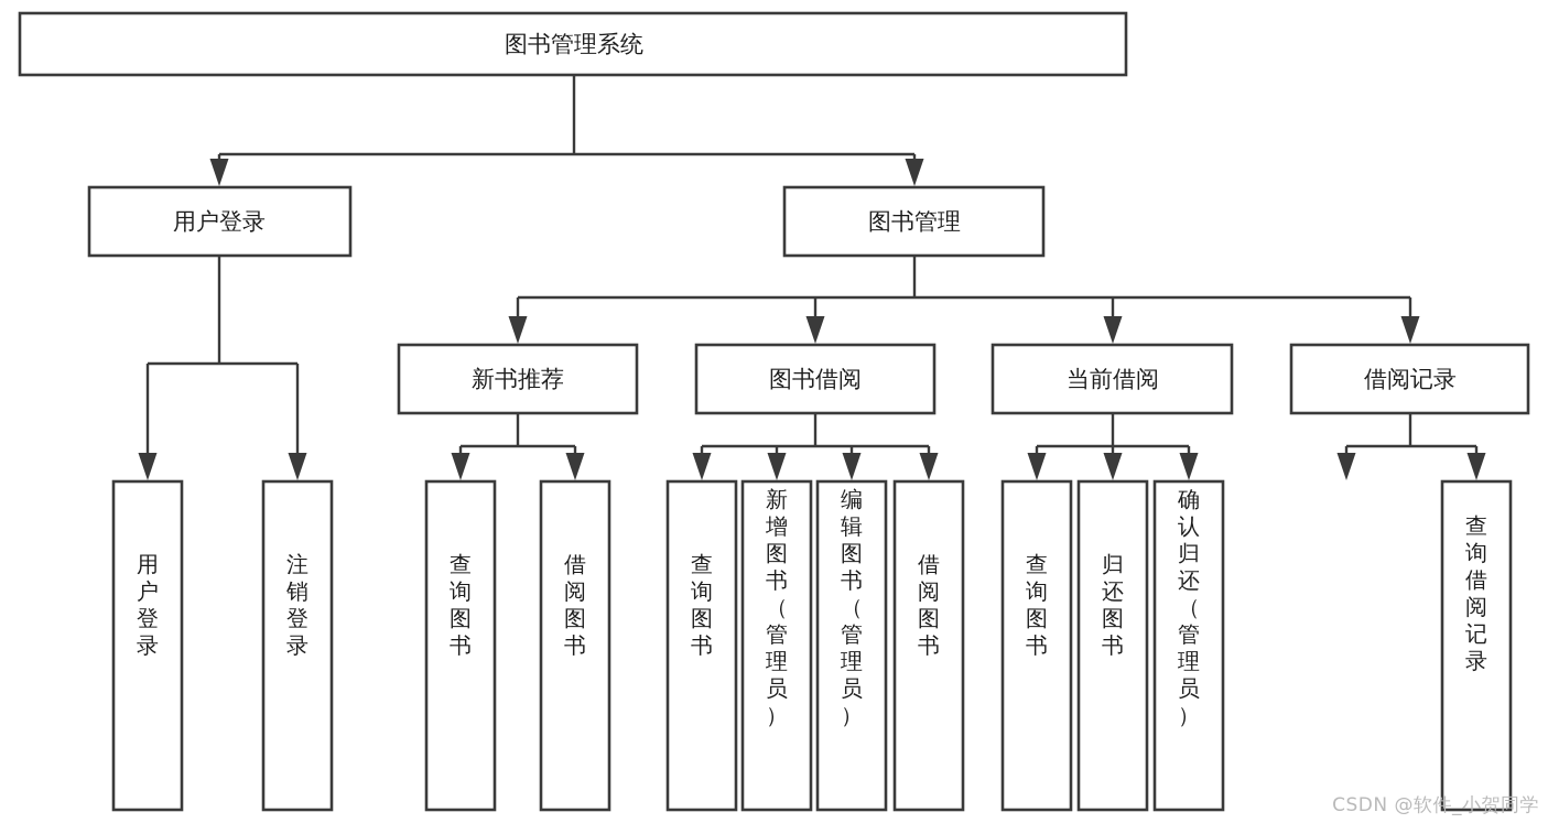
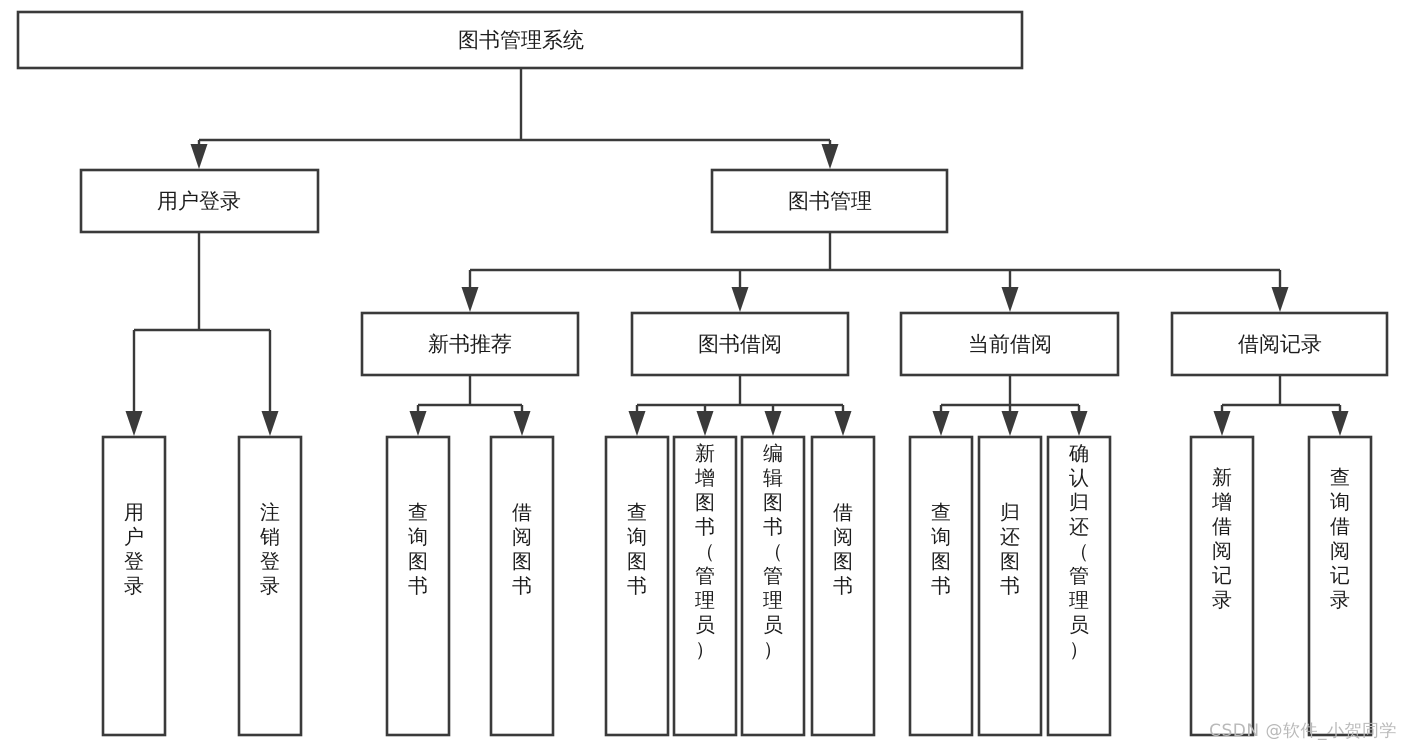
  图书管理系统
  用户登录
  图书管理
  新书推荐
  图书借阅
  当前借阅
  借阅记录
  用户登录
  注销登录
  查询图书
  借阅图书
  查询图书
  新增图书（管理员）
  编辑图书（管理员）
  借阅图书
  查询图书
  归还图书
  确认归还（管理员）
+ 新增借阅记录
  查询借阅记录
  CSDN @软件_小贺同学
